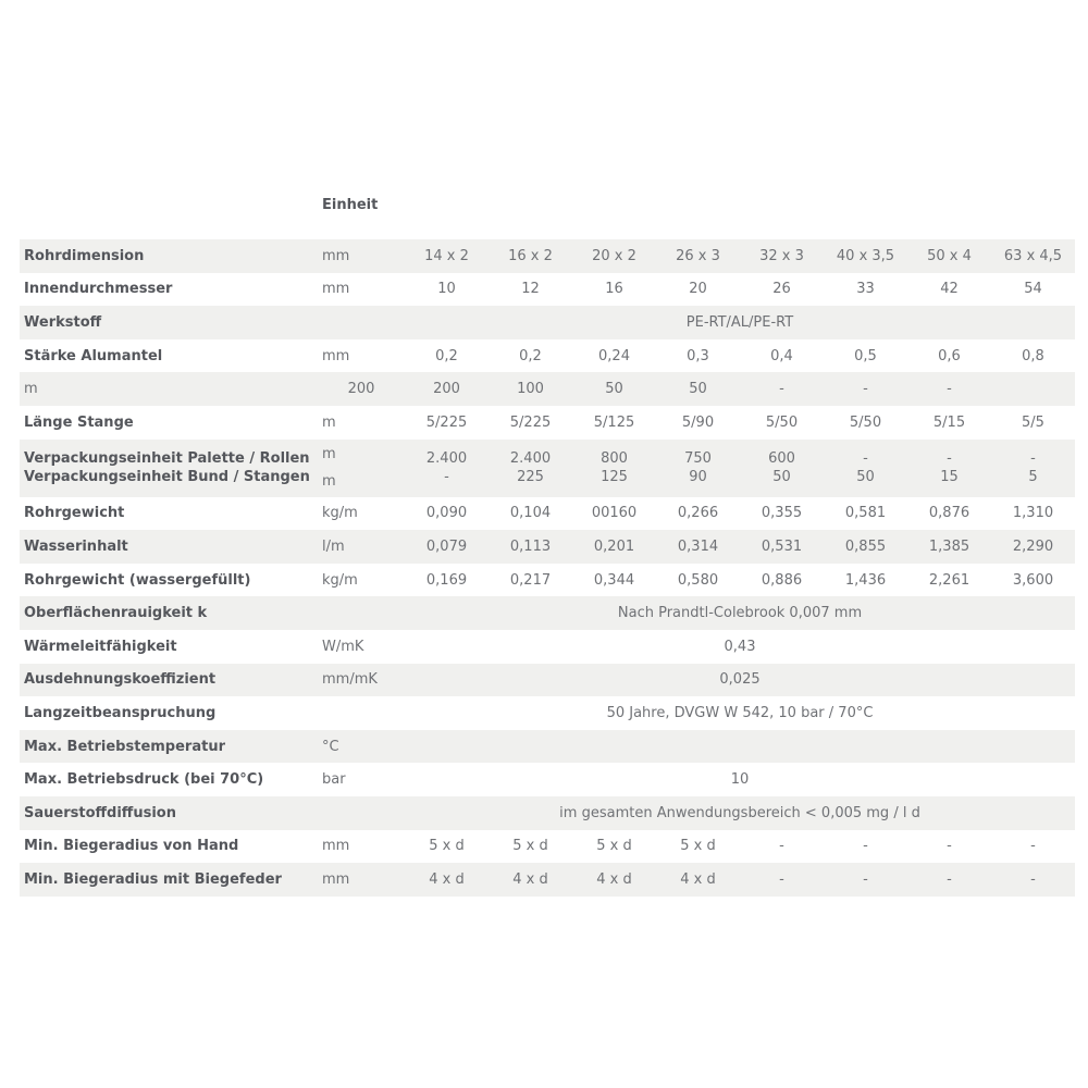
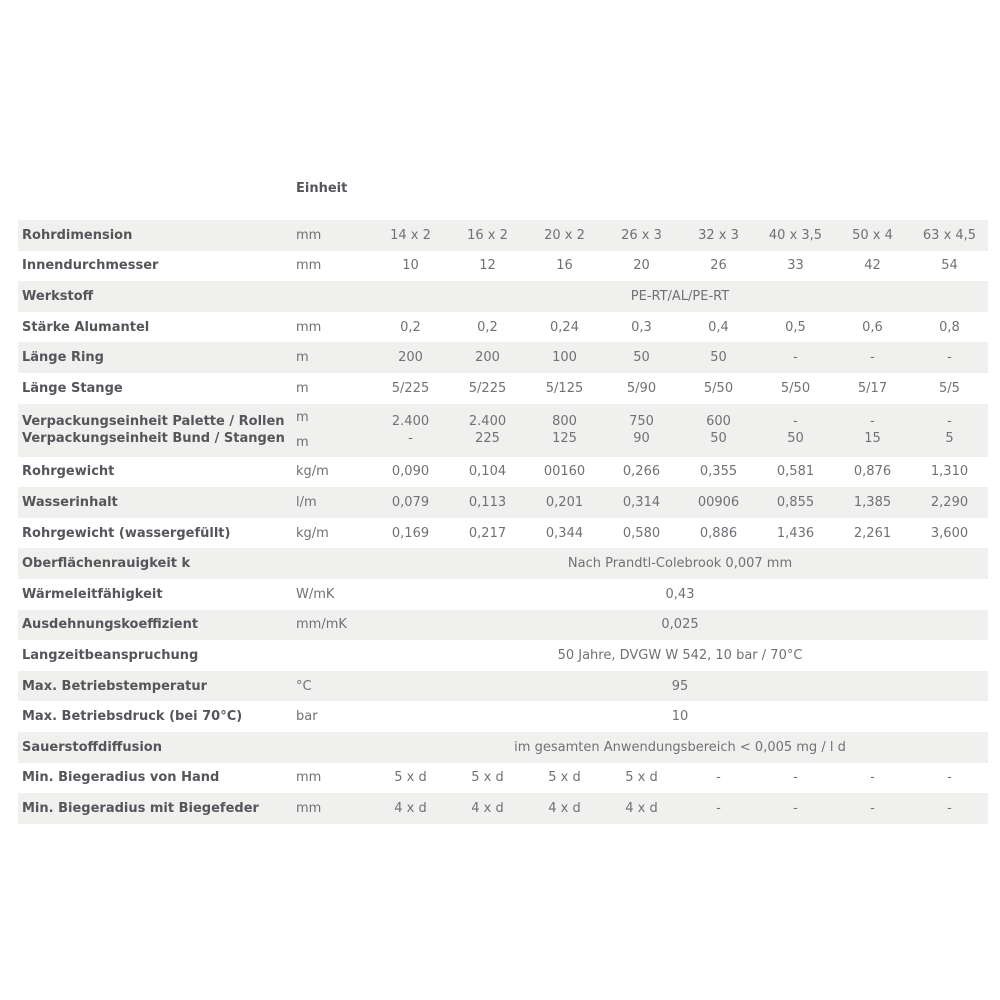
  Einheit
  Rohrdimension
  mm
  14 x 2
  16 x 2
  20 x 2
  26 x 3
  32 x 3
  40 x 3,5
  50 x 4
  63 x 4,5
  Innendurchmesser
  mm
  10
  12
  16
  20
  26
  33
  42
  54
  Werkstoff
  PE-RT/AL/PE-RT
  Stärke Alumantel
  mm
  0,2
  0,2
  0,24
  0,3
  0,4
  0,5
  0,6
  0,8
+ Länge Ring
  m
  200
  200
  100
  50
  50
  -
  -
  -
  Länge Stange
  m
  5/225
  5/225
  5/125
  5/90
  5/50
  5/50
- 5/15
+ 5/17
  5/5
  Verpackungseinheit Palette / Rollen
  Verpackungseinheit Bund / Stangen
  m
  m
  2.400
  -
  2.400
  225
  800
  125
  750
  90
  600
  50
  -
  50
  -
  15
  -
  5
  Rohrgewicht
  kg/m
  0,090
  0,104
  00160
  0,266
  0,355
  0,581
  0,876
  1,310
  Wasserinhalt
  l/m
  0,079
  0,113
  0,201
  0,314
- 0,531
+ 00906
  0,855
  1,385
  2,290
  Rohrgewicht (wassergefüllt)
  kg/m
  0,169
  0,217
  0,344
  0,580
  0,886
  1,436
  2,261
  3,600
  Oberflächenrauigkeit k
  Nach Prandtl-Colebrook 0,007 mm
  Wärmeleitfähigkeit
  W/mK
  0,43
  Ausdehnungskoeffizient
  mm/mK
  0,025
  Langzeitbeanspruchung
  50 Jahre, DVGW W 542, 10 bar / 70°C
  Max. Betriebstemperatur
  °C
+ 95
  Max. Betriebsdruck (bei 70°C)
  bar
  10
  Sauerstoffdiffusion
  im gesamten Anwendungsbereich < 0,005 mg / l d
  Min. Biegeradius von Hand
  mm
  5 x d
  5 x d
  5 x d
  5 x d
  -
  -
  -
  -
  Min. Biegeradius mit Biegefeder
  mm
  4 x d
  4 x d
  4 x d
  4 x d
  -
  -
  -
  -
